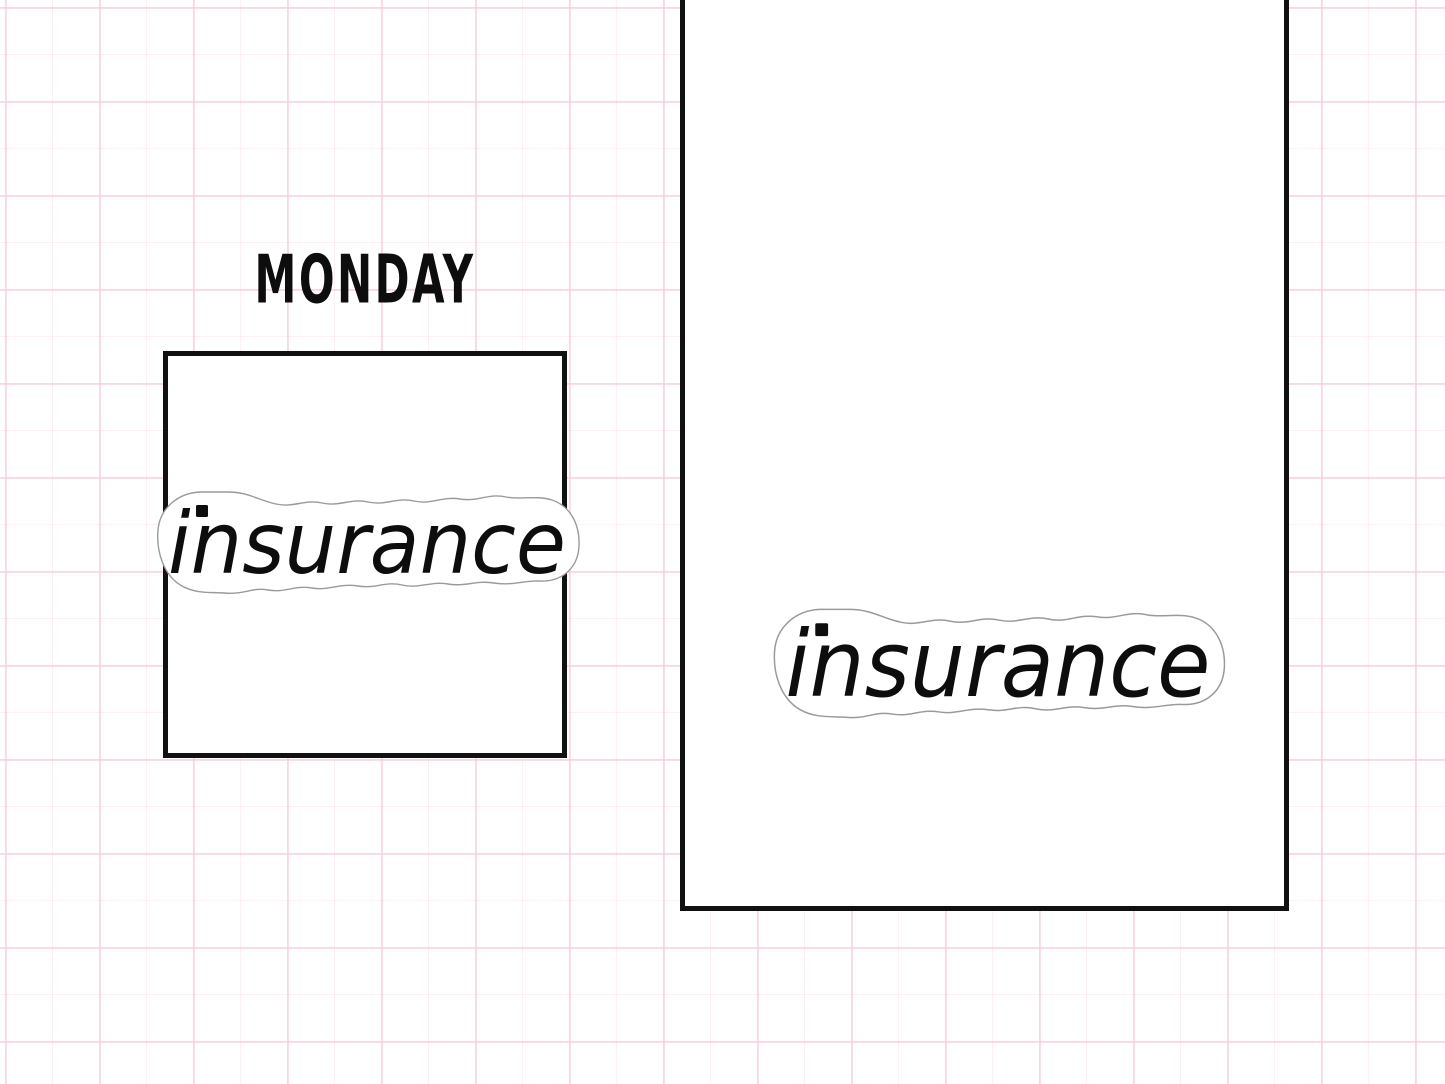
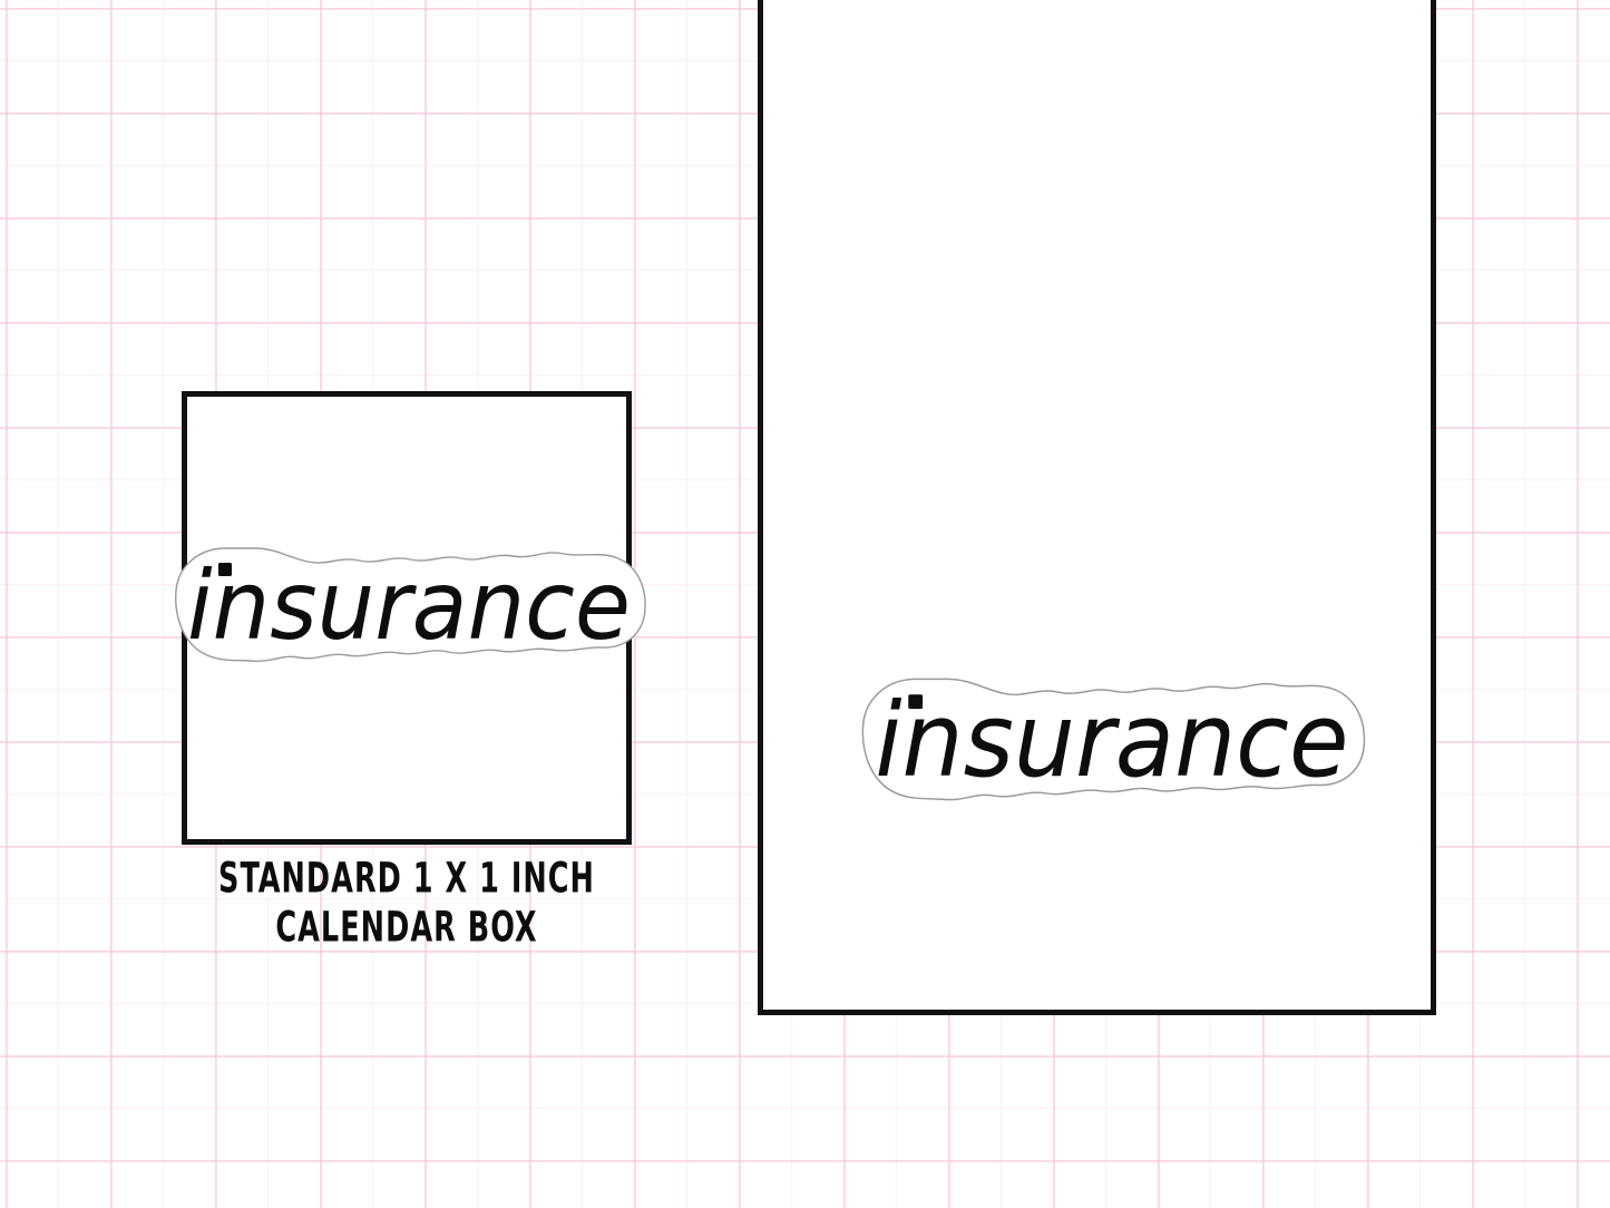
- MONDAY
  insurance
+ STANDARD 1 X 1 INCH
+ CALENDAR BOX
  insurance
